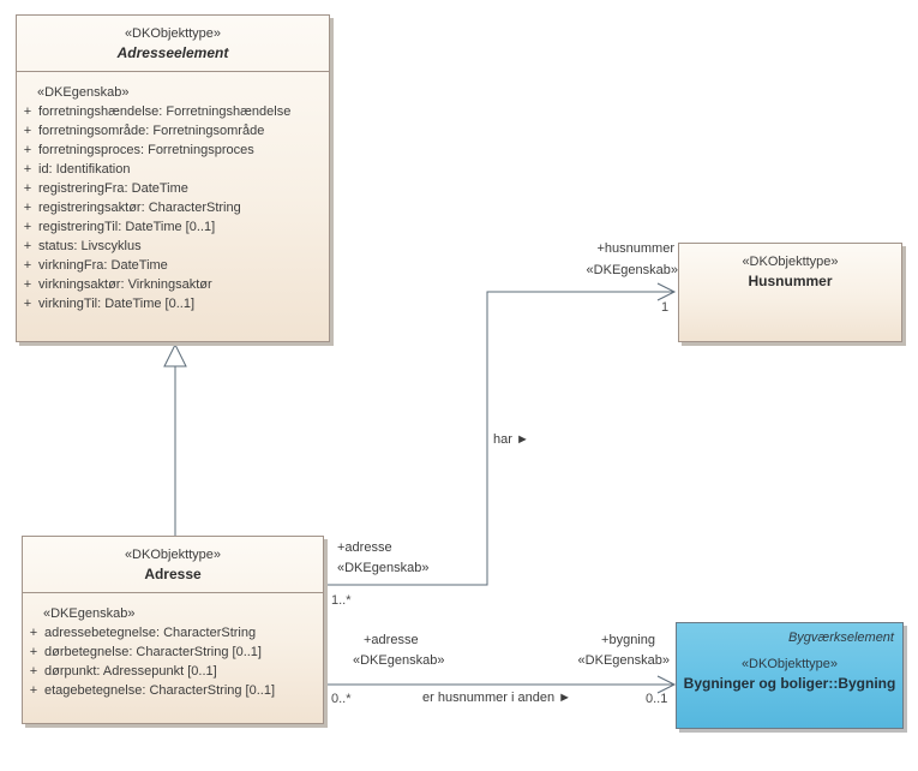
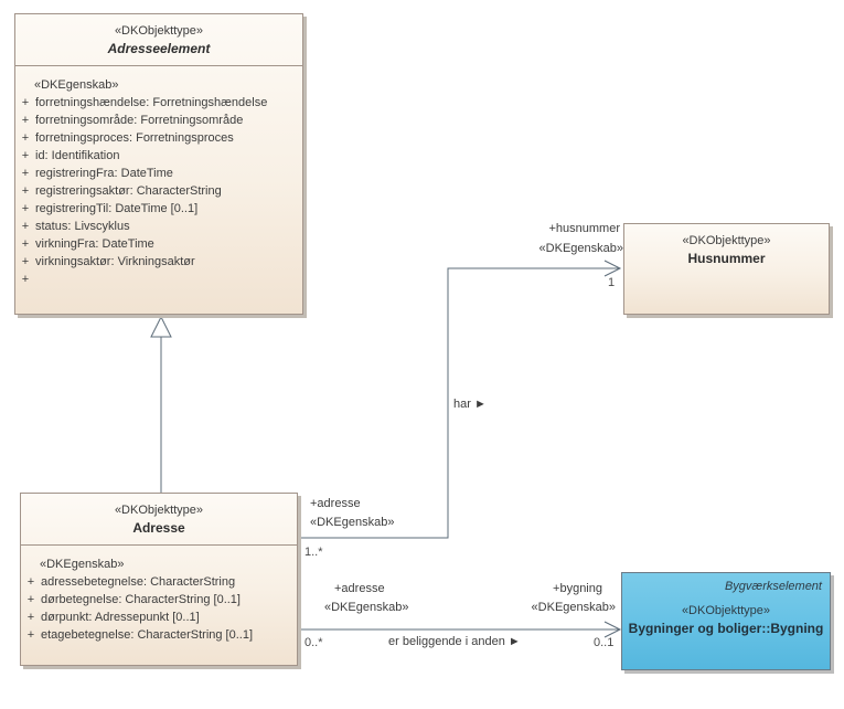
  «DKObjekttype»
  Adresseelement
  «DKEgenskab»
  +
  forretningshændelse: Forretningshændelse
  +
  forretningsområde: Forretningsområde
  +
  forretningsproces: Forretningsproces
  +
  id: Identifikation
  +
  registreringFra: DateTime
  +
  registreringsaktør: CharacterString
  +
  registreringTil: DateTime [0..1]
  +
  status: Livscyklus
  +
  virkningFra: DateTime
  +
  virkningsaktør: Virkningsaktør
  +
- virkningTil: DateTime [0..1]
  «DKObjekttype»
  Husnummer
  «DKObjekttype»
  Adresse
  «DKEgenskab»
  +
  adressebetegnelse: CharacterString
  +
  dørbetegnelse: CharacterString [0..1]
  +
  dørpunkt: Adressepunkt [0..1]
  +
  etagebetegnelse: CharacterString [0..1]
  Bygværkselement
  «DKObjekttype»
  Bygninger og boliger::Bygning
  +husnummer
  «DKEgenskab»
  1
  har ►
  +adresse
  «DKEgenskab»
  1..*
  +adresse
  «DKEgenskab»
  0..*
- er husnummer i anden ►
+ er beliggende i anden ►
  +bygning
  «DKEgenskab»
  0..1
